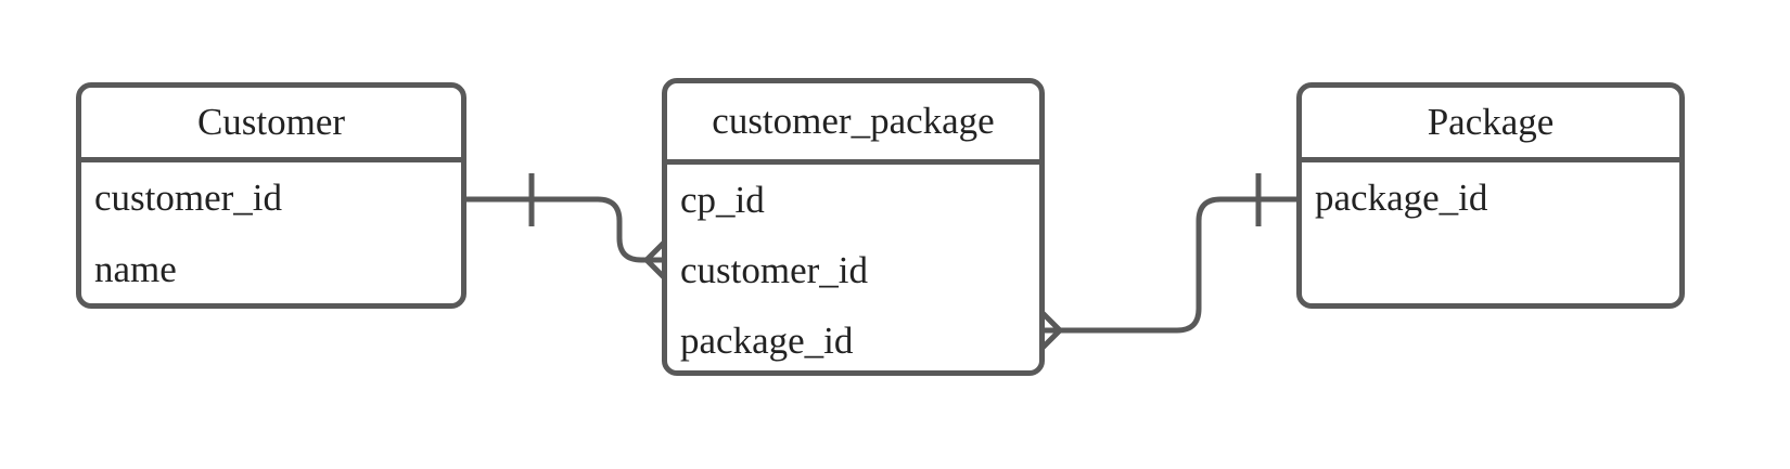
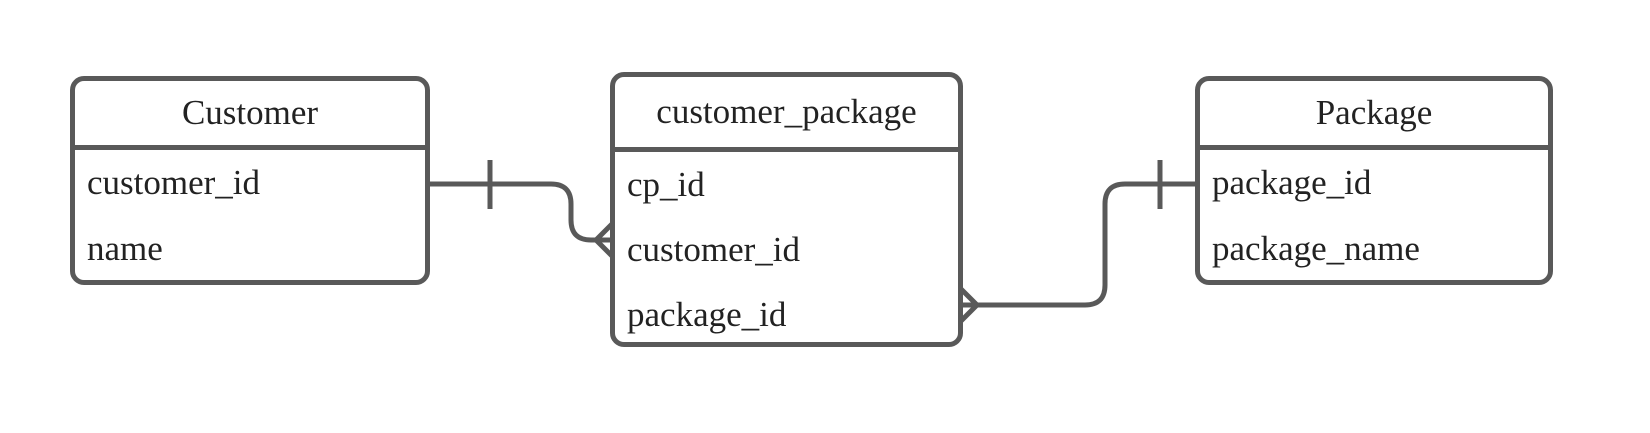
  Customer
  customer_id
  name
  customer_package
  cp_id
  customer_id
  package_id
  Package
  package_id
+ package_name
